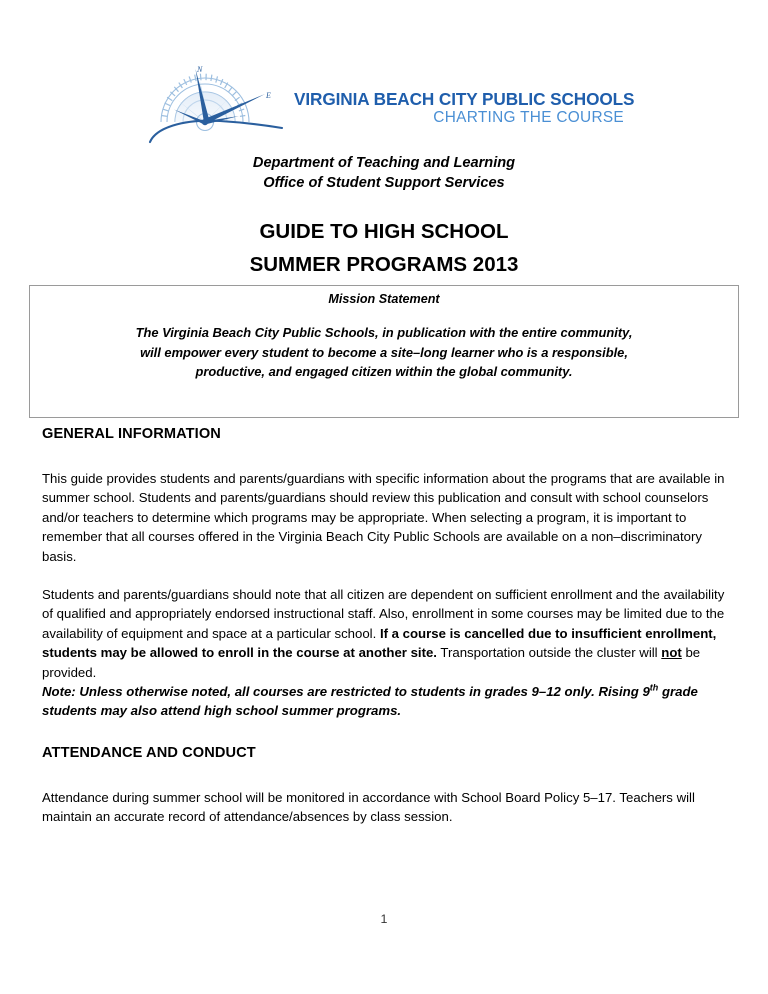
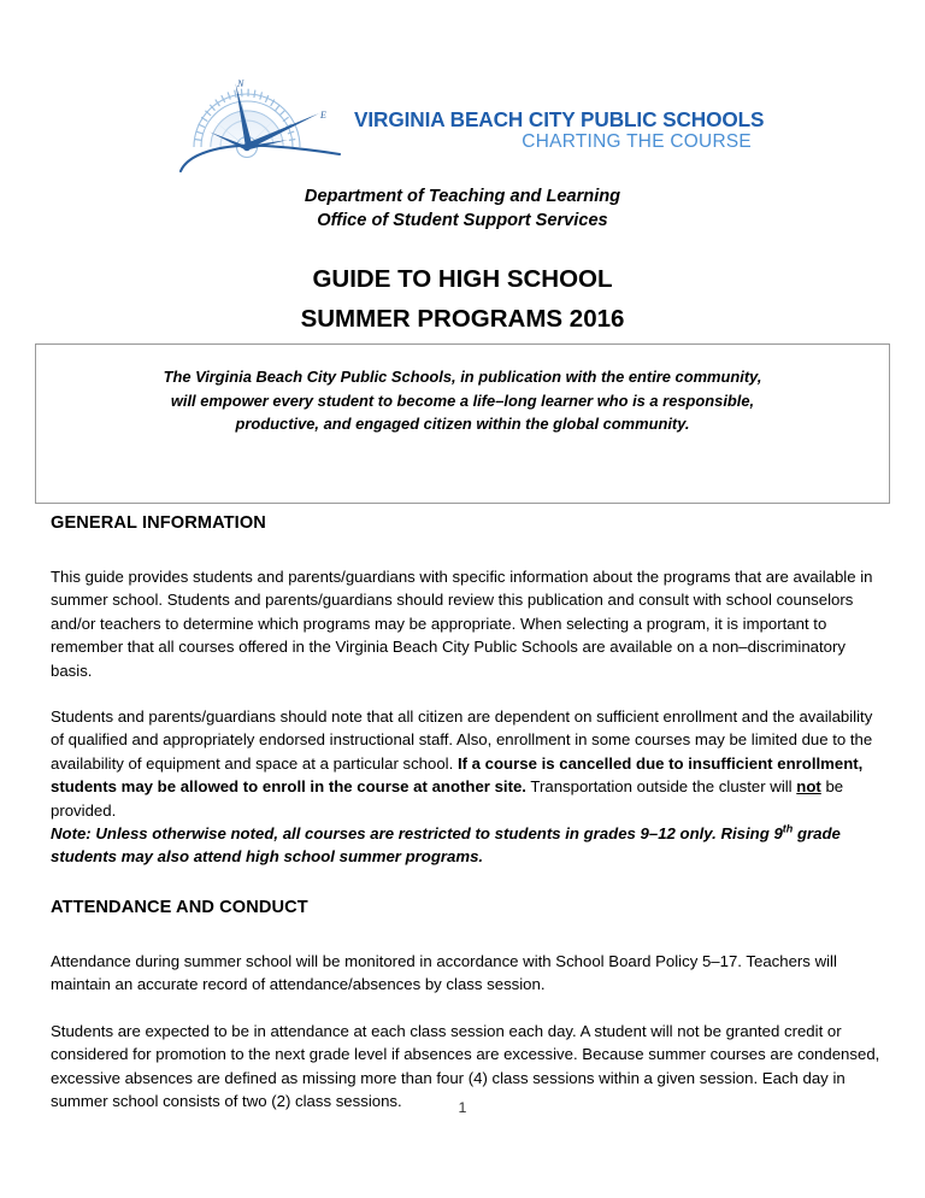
  N
  E
  VIRGINIA BEACH CITY PUBLIC SCHOOLS
  CHARTING THE COURSE
  Department of Teaching and Learning
  Office of Student Support Services
  GUIDE TO HIGH SCHOOL
- SUMMER PROGRAMS 2013
+ SUMMER PROGRAMS 2016
- Mission Statement
  The Virginia Beach City Public Schools, in publication with the entire community,
- will empower every student to become a site–long learner who is a responsible,
+ will empower every student to become a life–long learner who is a responsible,
  productive, and engaged citizen within the global community.
  GENERAL INFORMATION
  This guide provides students and parents/guardians with specific information about the programs that are available in summer school. Students and parents/guardians should review this publication and consult with school counselors and/or teachers to determine which programs may be appropriate. When selecting a program, it is important to remember that all courses offered in the Virginia Beach City Public Schools are available on a non–discriminatory basis.
  Students and parents/guardians should note that all citizen are dependent on sufficient enrollment and the availability of qualified and appropriately endorsed instructional staff. Also, enrollment in some courses may be limited due to the availability of equipment and space at a particular school. If a course is cancelled due to insufficient enrollment, students may be allowed to enroll in the course at another site. Transportation outside the cluster will not be provided.
  Note: Unless otherwise noted, all courses are restricted to students in grades 9–12 only. Rising 9th grade students may also attend high school summer programs.
  ATTENDANCE AND CONDUCT
  Attendance during summer school will be monitored in accordance with School Board Policy 5–17. Teachers will maintain an accurate record of attendance/absences by class session.
+ Students are expected to be in attendance at each class session each day. A student will not be granted credit or considered for promotion to the next grade level if absences are excessive. Because summer courses are condensed, excessive absences are defined as missing more than four (4) class sessions within a given session. Each day in summer school consists of two (2) class sessions.
  1
